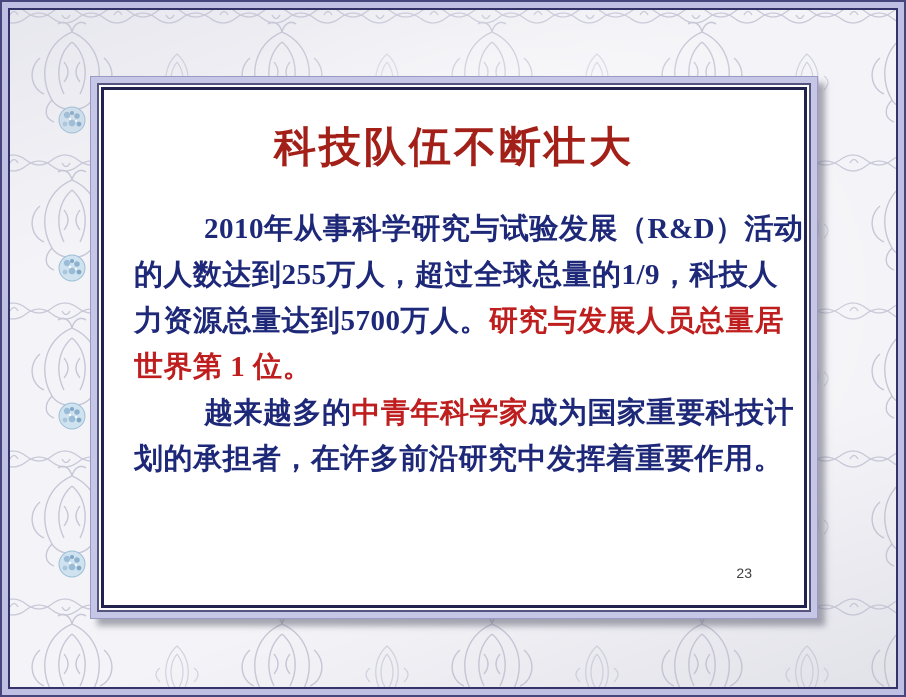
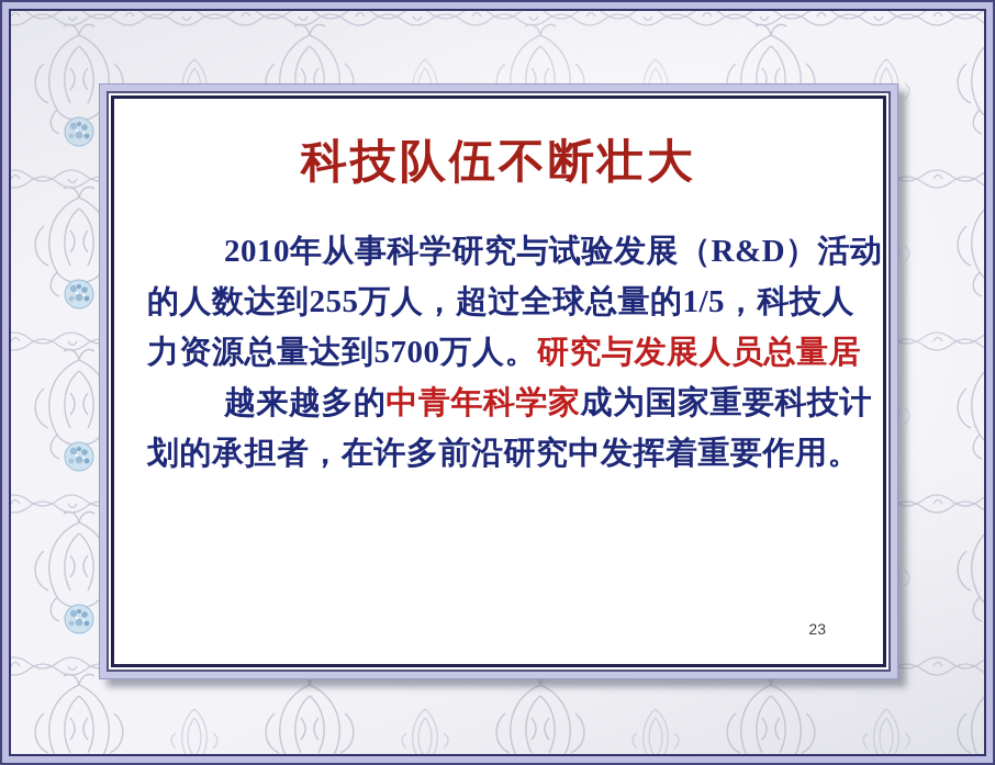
  科技队伍不断壮大
  2010年从事科学研究与试验发展（R&D）活动
- 的人数达到255万人，超过全球总量的1/9，科技人
+ 的人数达到255万人，超过全球总量的1/5，科技人
  力资源总量达到5700万人。研究与发展人员总量居
- 世界第 1 位。
  越来越多的中青年科学家成为国家重要科技计
  划的承担者，在许多前沿研究中发挥着重要作用。
  23
